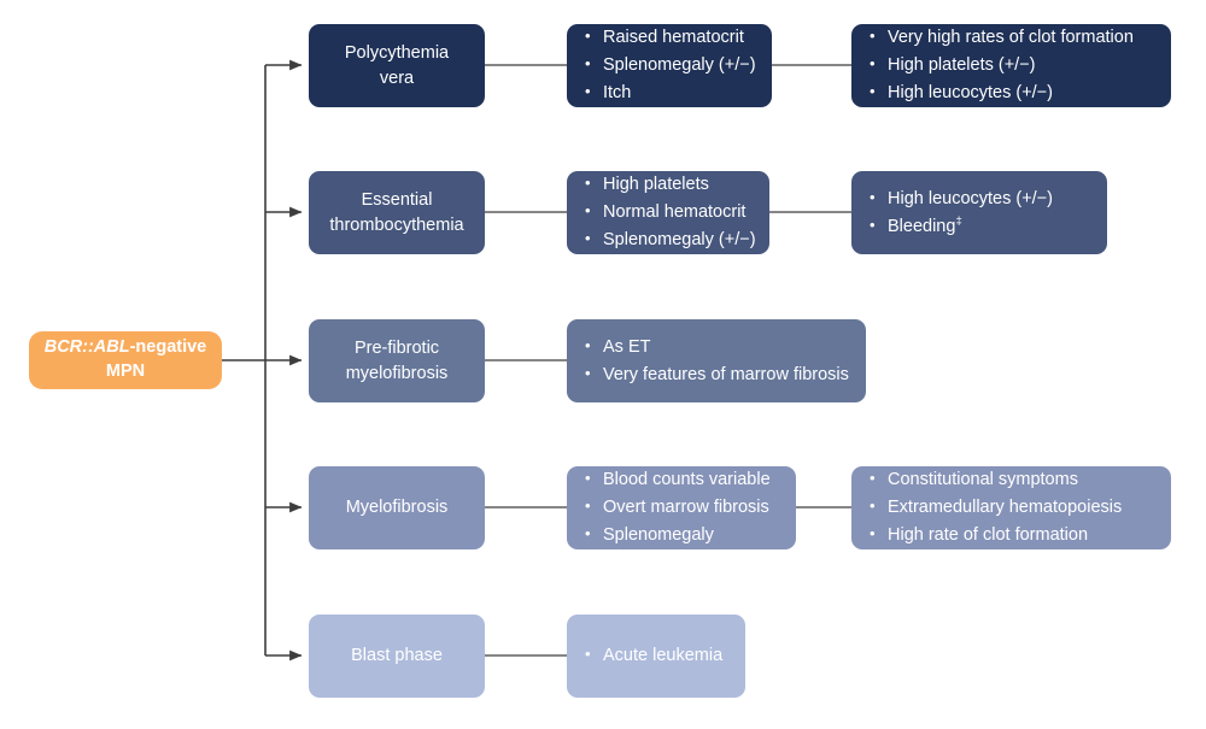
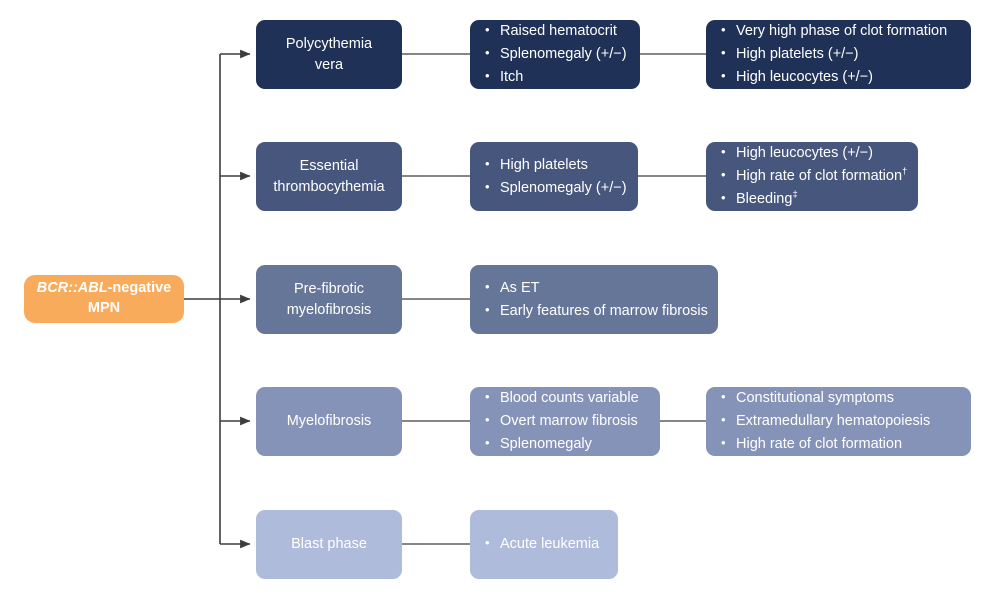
  BCR::ABL-negative
  MPN
  Polycythemia
  vera
  Raised hematocrit
  Splenomegaly (+/−)
  Itch
- Very high rates of clot formation
+ Very high phase of clot formation
  High platelets (+/−)
  High leucocytes (+/−)
  Essential
  thrombocythemia
  High platelets
- Normal hematocrit
  Splenomegaly (+/−)
  High leucocytes (+/−)
+ High rate of clot formation†
  Bleeding‡
  Pre-fibrotic
  myelofibrosis
  As ET
- Very features of marrow fibrosis
+ Early features of marrow fibrosis
  Myelofibrosis
  Blood counts variable
  Overt marrow fibrosis
  Splenomegaly
  Constitutional symptoms
  Extramedullary hematopoiesis
  High rate of clot formation
  Blast phase
  Acute leukemia
